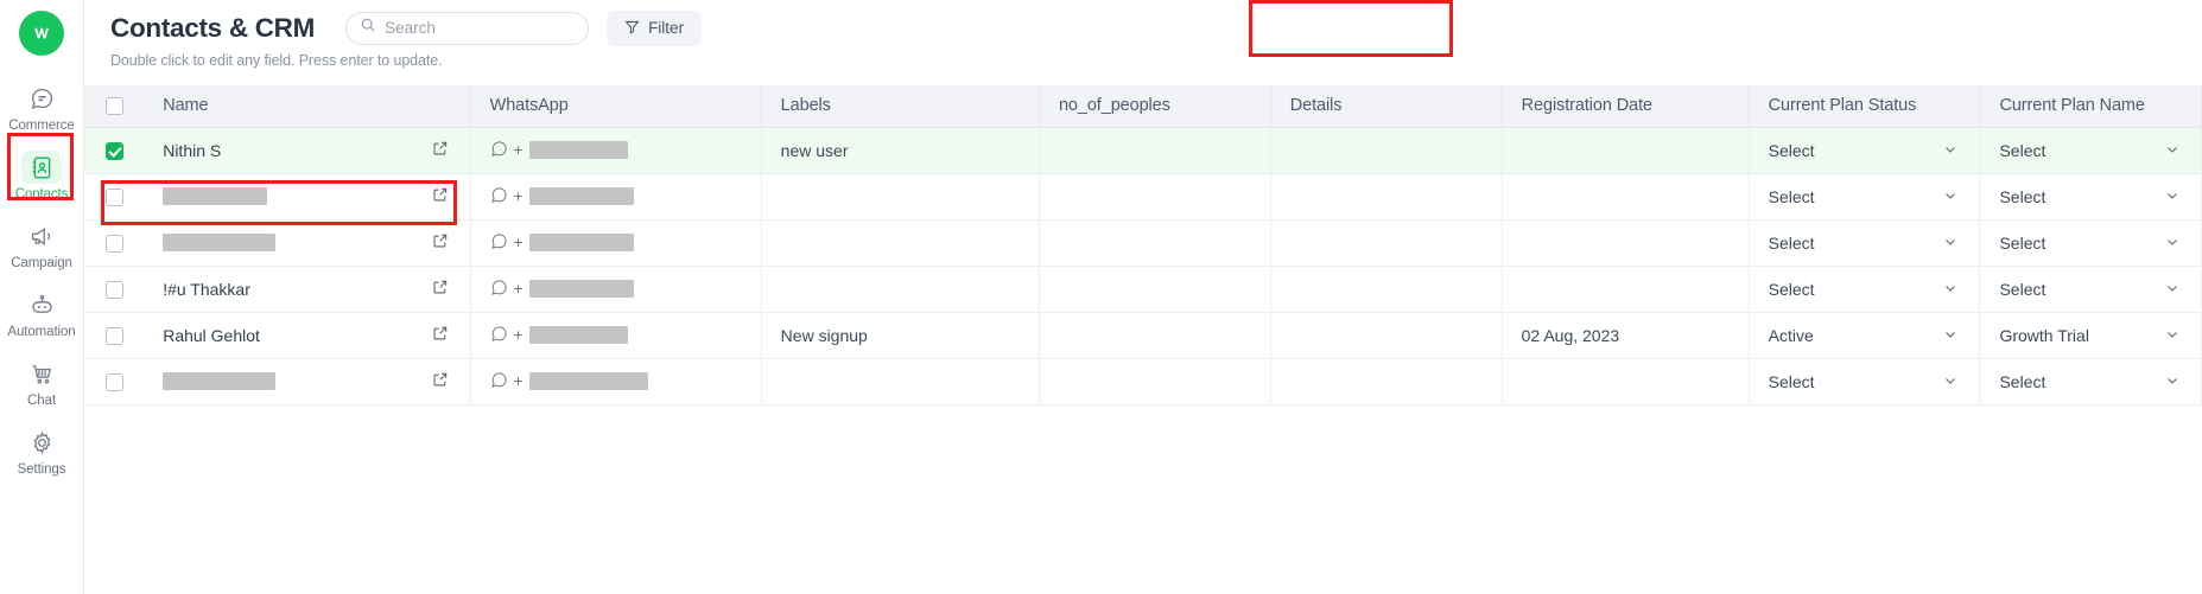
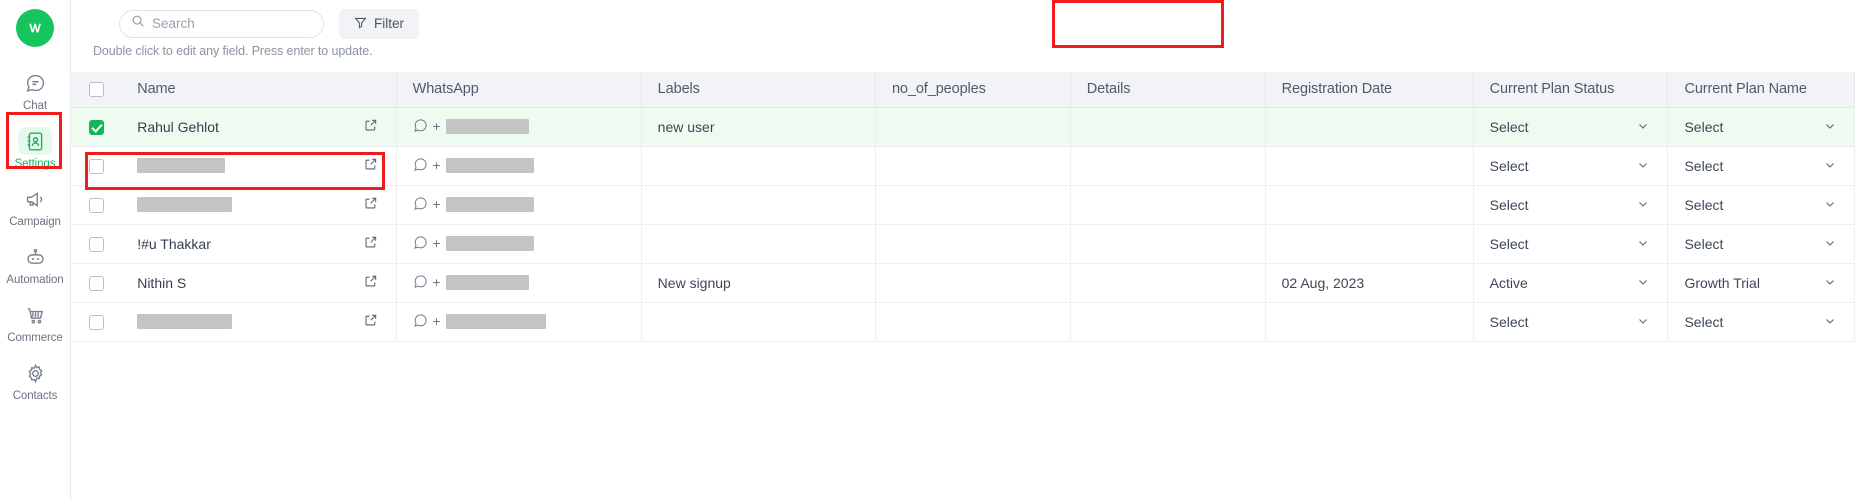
- Commerce
+ Chat
- Contacts
+ Settings
  Campaign
  Automation
- Chat
+ Commerce
- Settings
+ Contacts
- Contacts & CRM
  Search
  Filter
  Double click to edit any field. Press enter to update.
  	Name	WhatsApp	Labels	no_of_peoples	Details	Registration Date	Current Plan Status	Current Plan Name
- 	Nithin S	+	new user				Select	Select
+ 	Rahul Gehlot	+	new user				Select	Select
  		+					Select	Select
  		+					Select	Select
  	!#u Thakkar	+					Select	Select
- 	Rahul Gehlot	+	New signup			02 Aug, 2023	Active	Growth Trial
+ 	Nithin S	+	New signup			02 Aug, 2023	Active	Growth Trial
  		+					Select	Select
